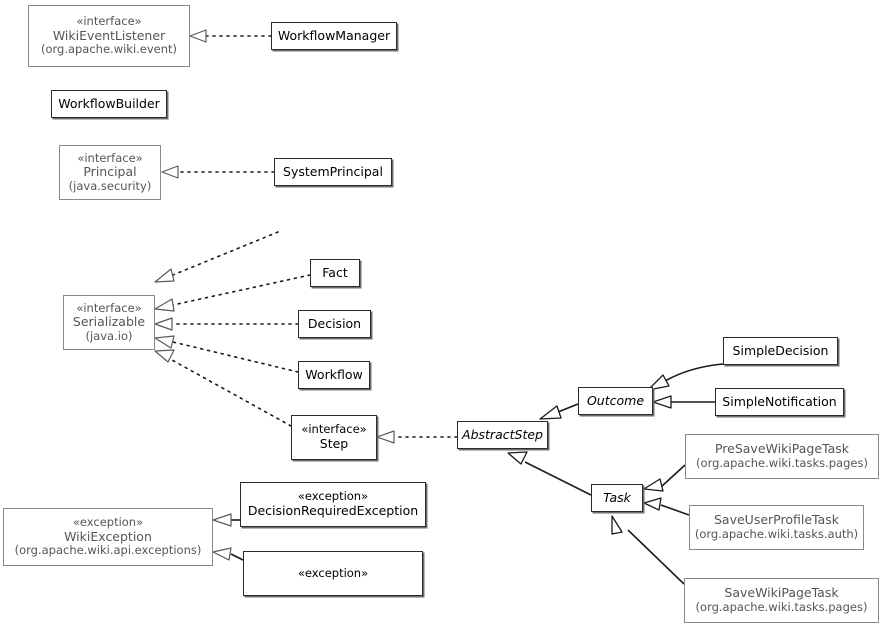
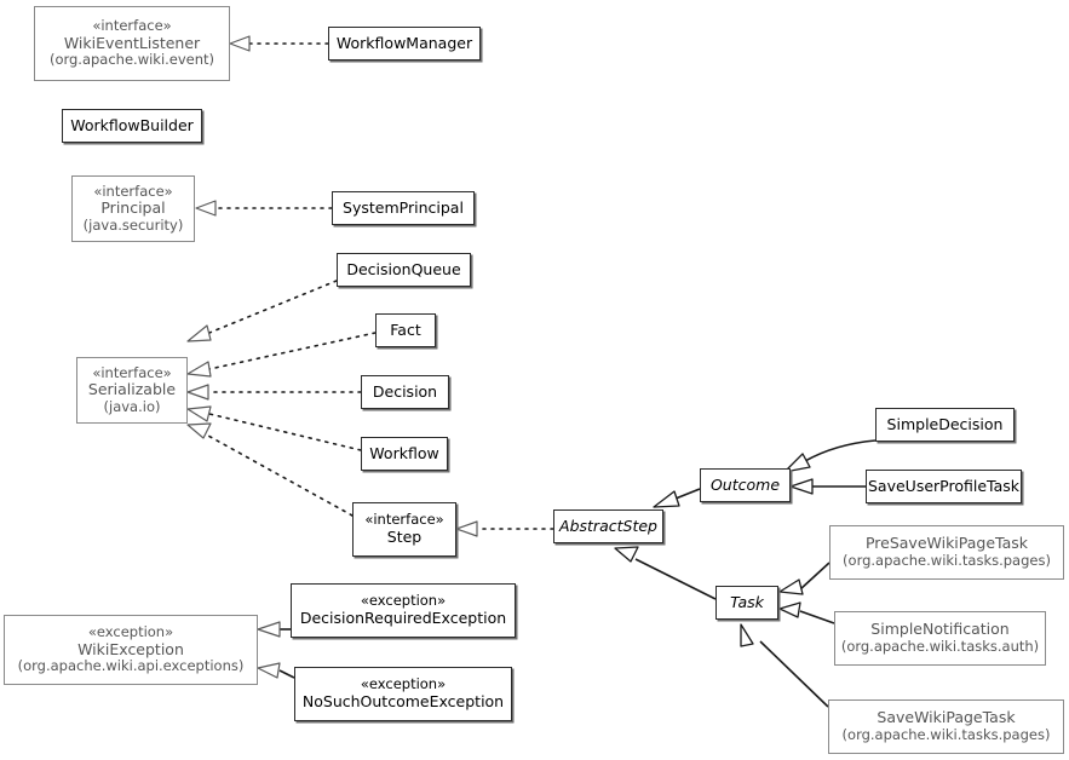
  «interface»
  WikiEventListener
  (org.apache.wiki.event)
  WorkflowManager
  WorkflowBuilder
  «interface»
  Principal
  (java.security)
  SystemPrincipal
+ DecisionQueue
  Fact
  «interface»
  Serializable
  (java.io)
  Decision
  SimpleDecision
  Workflow
  Outcome
- SimpleNotification
+ SaveUserProfileTask
  «interface»
  Step
  AbstractStep
  PreSaveWikiPageTask
  (org.apache.wiki.tasks.pages)
  Task
  «exception»
  DecisionRequiredException
- SaveUserProfileTask
+ SimpleNotification
  (org.apache.wiki.tasks.auth)
  «exception»
  WikiException
  (org.apache.wiki.api.exceptions)
  «exception»
+ NoSuchOutcomeException
  SaveWikiPageTask
  (org.apache.wiki.tasks.pages)
